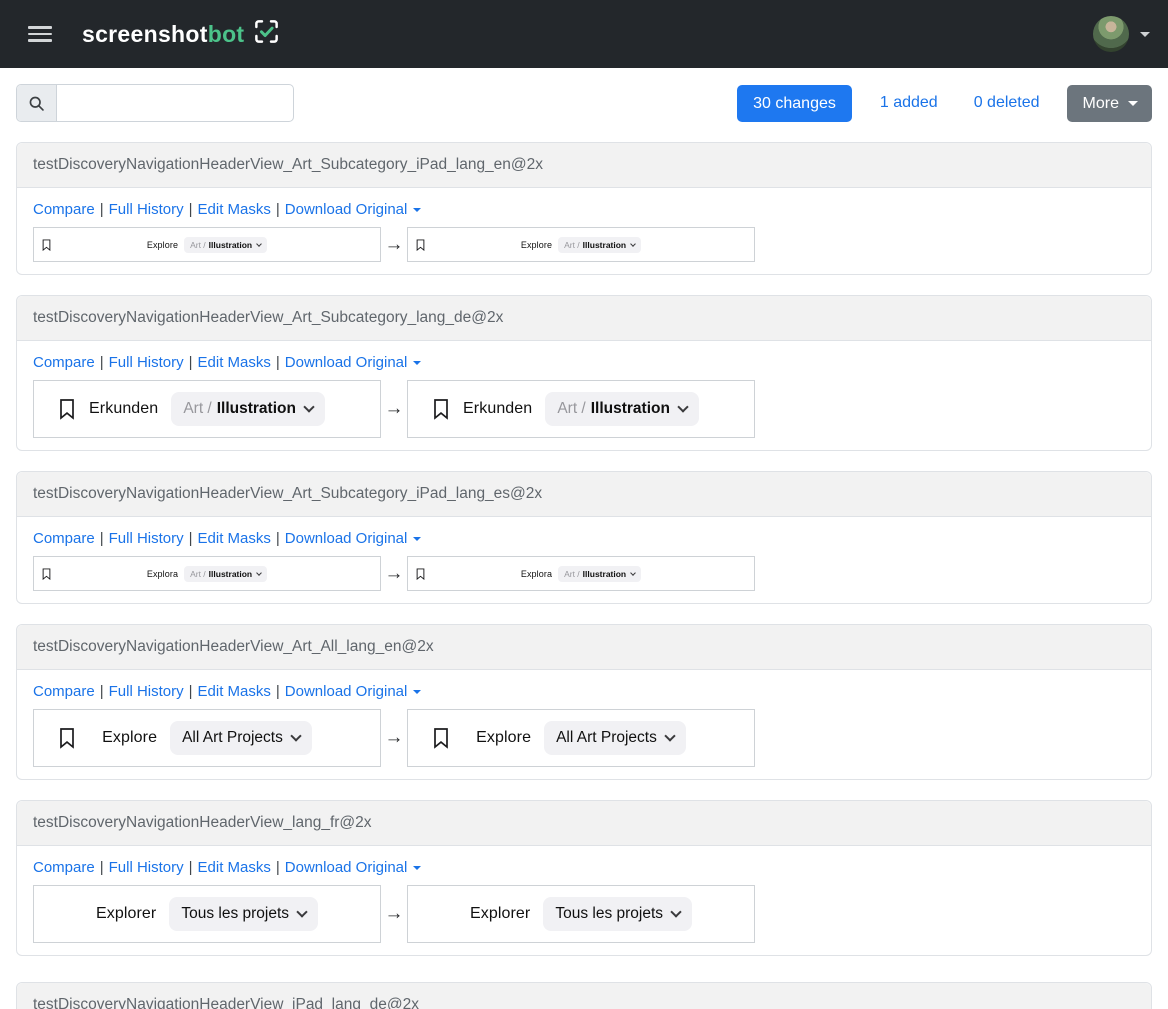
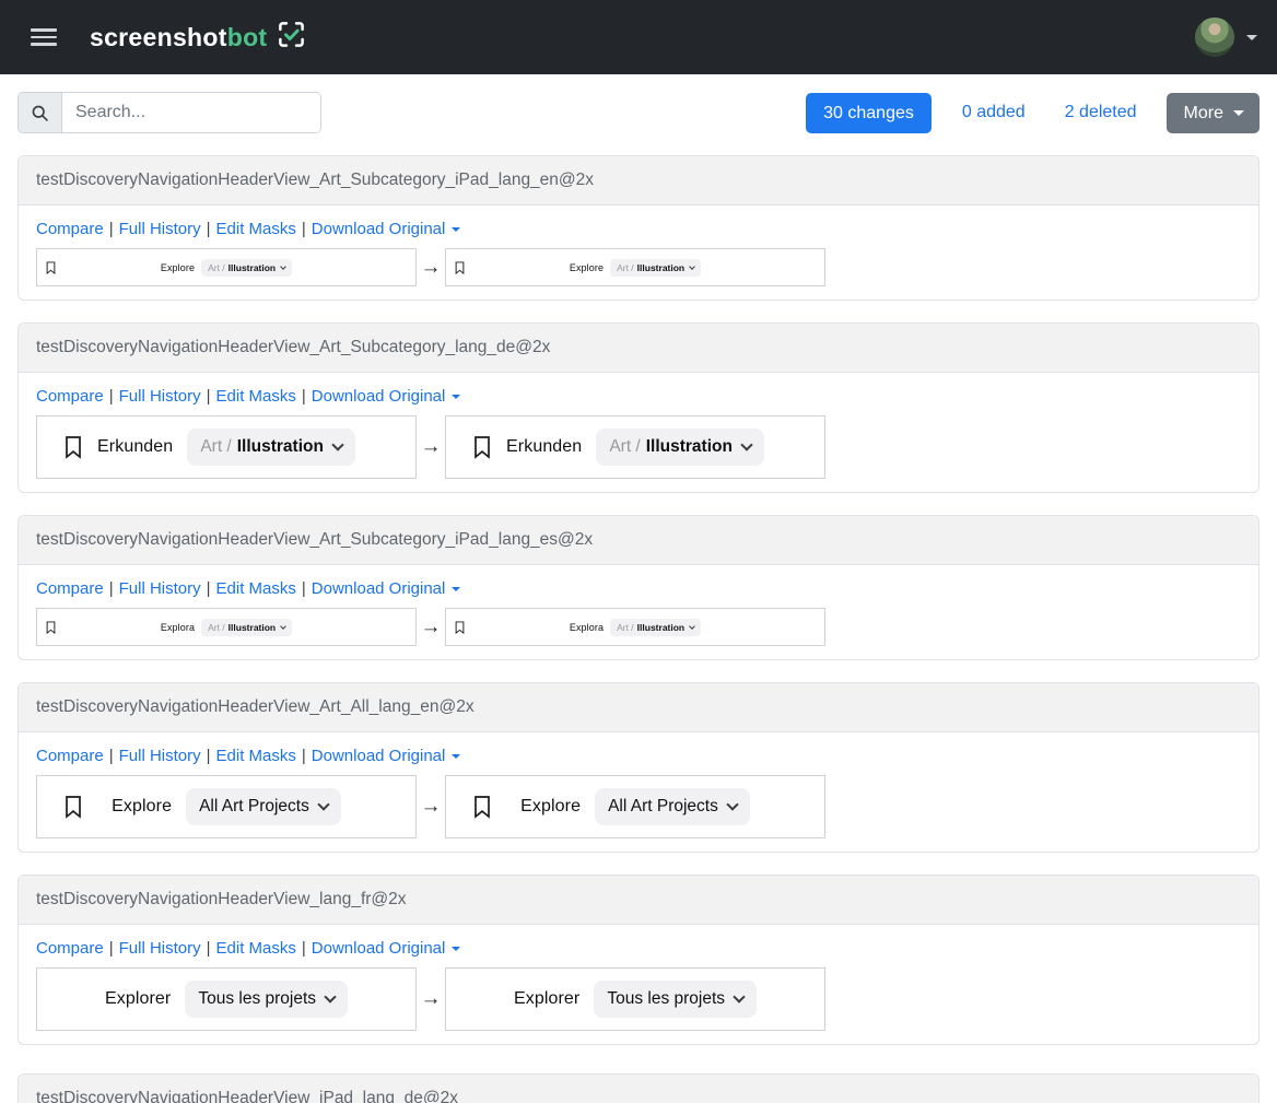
  screenshotbot
+ Search...
  30 changes
- 1 added
+ 0 added
- 0 deleted
+ 2 deleted
  More
  testDiscoveryNavigationHeaderView_Art_Subcategory_iPad_lang_en@2x
  Compare | Full History | Edit Masks | Download Original
  Explore
  Art /
  Illustration
  →
  Explore
  Art /
  Illustration
  testDiscoveryNavigationHeaderView_Art_Subcategory_lang_de@2x
  Compare | Full History | Edit Masks | Download Original
  Erkunden
  Art /
  Illustration
  →
  Erkunden
  Art /
  Illustration
  testDiscoveryNavigationHeaderView_Art_Subcategory_iPad_lang_es@2x
  Compare | Full History | Edit Masks | Download Original
  Explora
  Art /
  Illustration
  →
  Explora
  Art /
  Illustration
  testDiscoveryNavigationHeaderView_Art_All_lang_en@2x
  Compare | Full History | Edit Masks | Download Original
  Explore
  All Art Projects
  →
  Explore
  All Art Projects
  testDiscoveryNavigationHeaderView_lang_fr@2x
  Compare | Full History | Edit Masks | Download Original
  Explorer
  Tous les projets
  →
  Explorer
  Tous les projets
  testDiscoveryNavigationHeaderView_iPad_lang_de@2x
